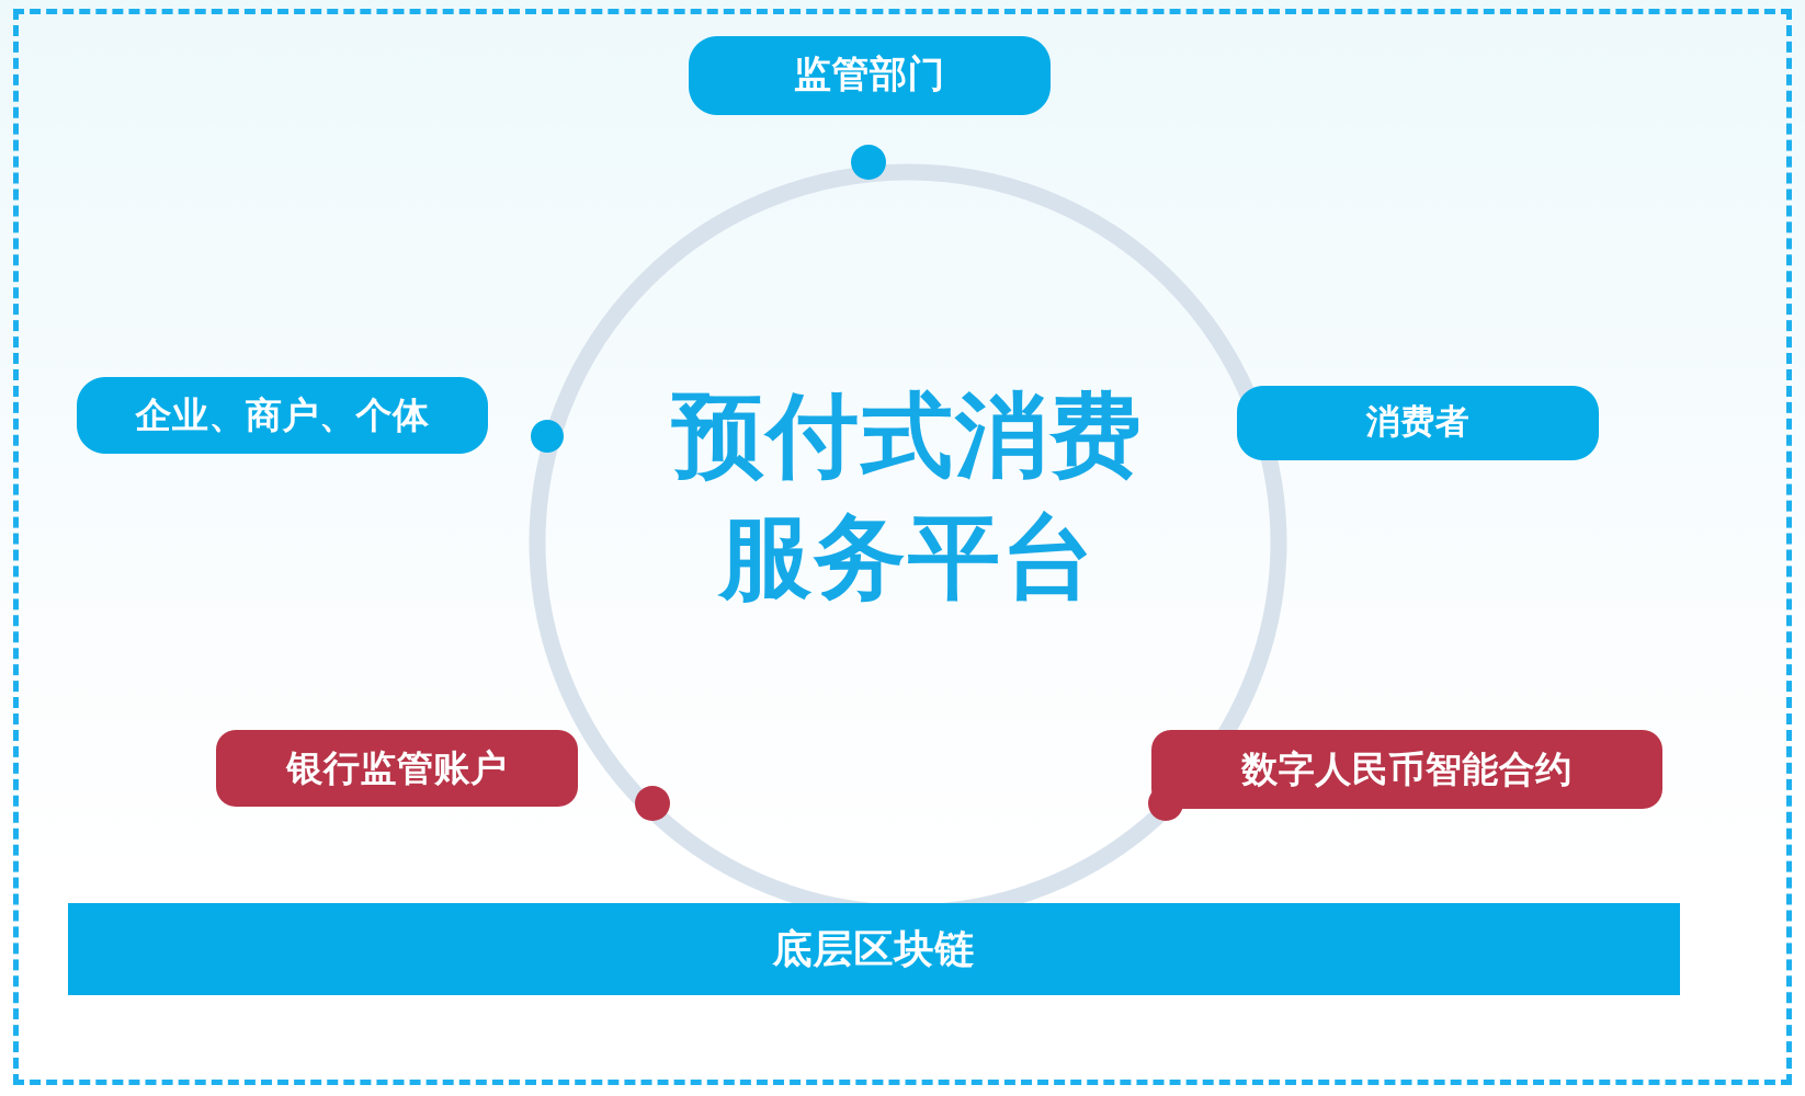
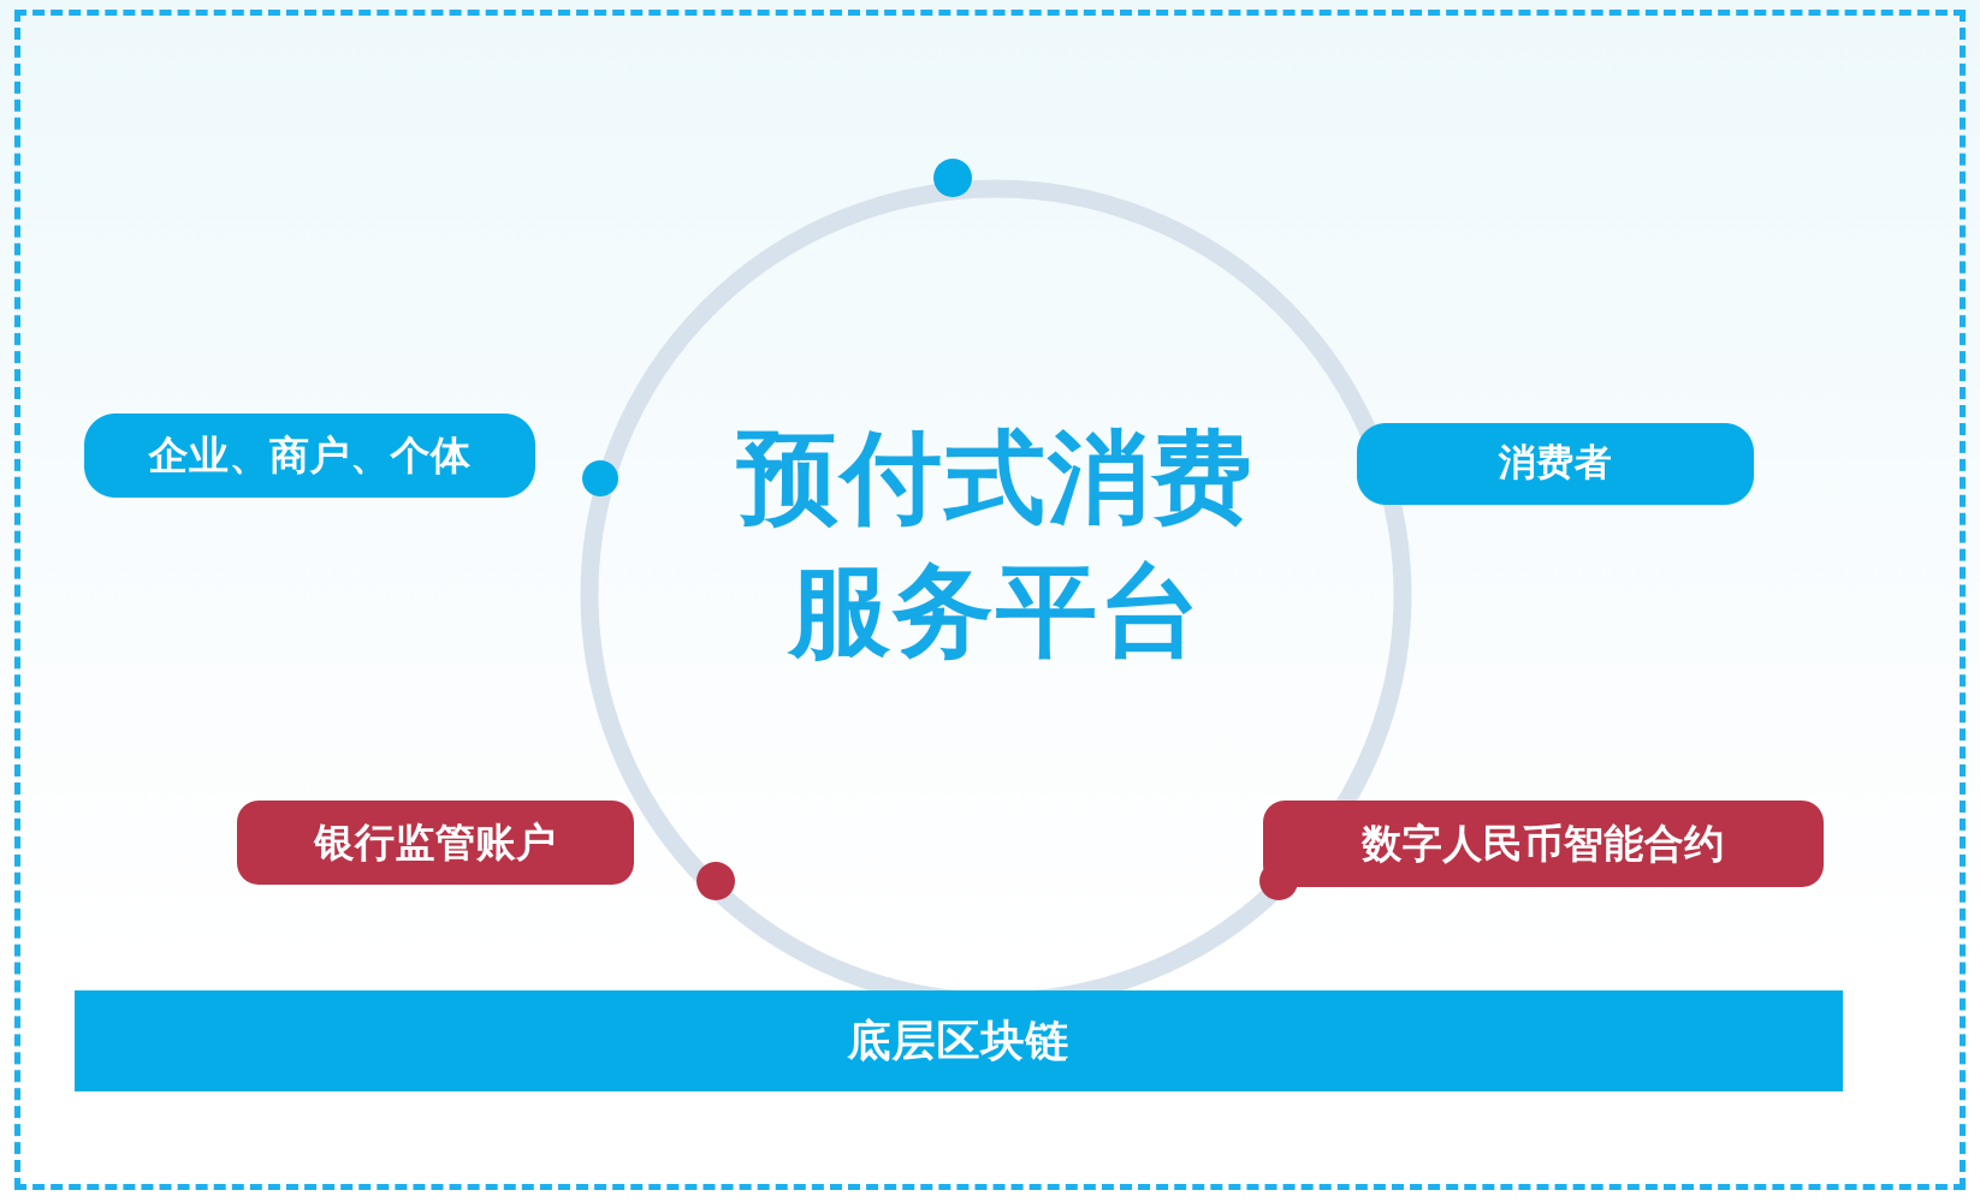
  预付式消费
  服务平台
- 监管部门
  企业、商户、个体
  消费者
  银行监管账户
  数字人民币智能合约
  底层区块链
